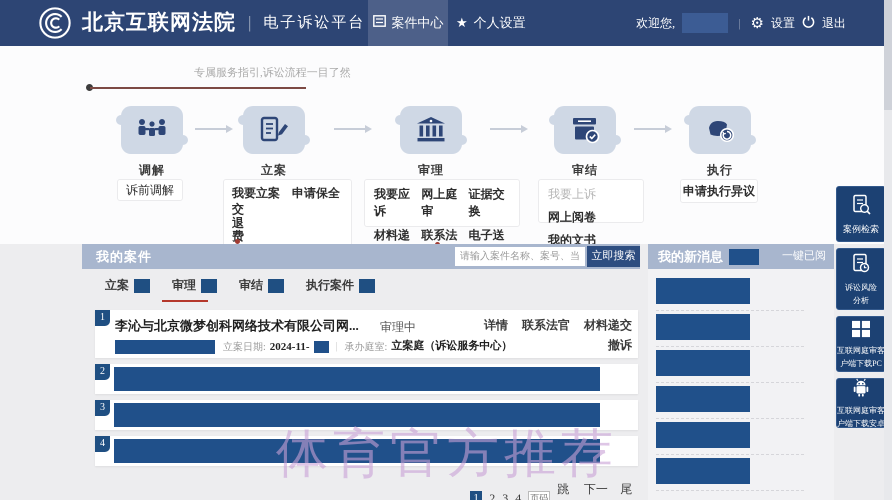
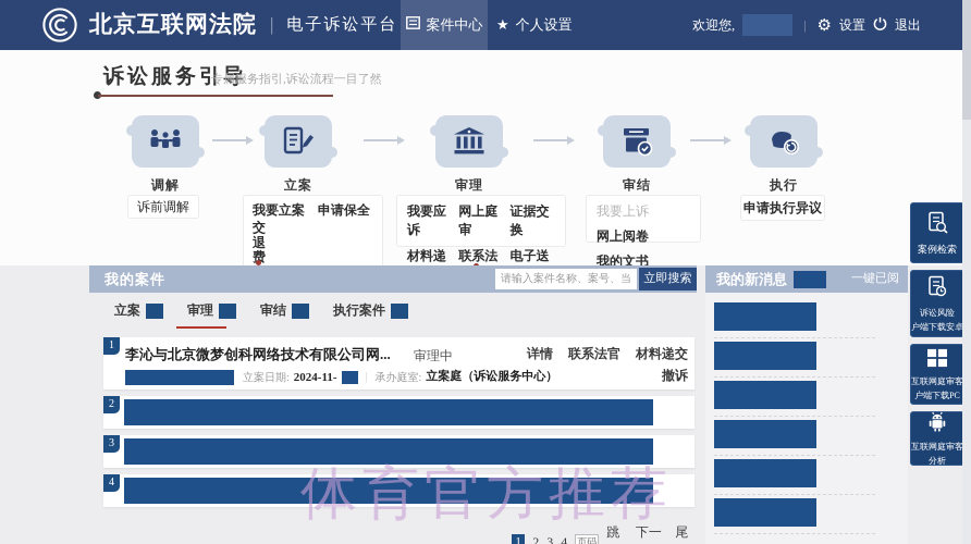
  北京互联网法院
  |
  电子诉讼平台
  案件中心
  ★
  个人设置
  欢迎您,
  |
  ⚙
  设置
  退出
+ 诉讼服务引导
  专属服务指引,诉讼流程一目了然
  调解
  立案
  审理
  审结
  执行
  诉前调解
  我要立案
  申请保全
  交退费
  我要应诉
  网上庭审
  证据交换
  材料递
  联系法
  电子送
  我要上诉
  网上阅卷
  我的文书
  申请执行异议
  我的案件
  请输入案件名称、案号、当
  立即搜索
  立案
  审理
  审结
  执行案件
  1
  李沁与北京微梦创科网络技术有限公司网...
  审理中
  详情
  联系法官
  材料递交
  撤诉
  立案日期:
  2024-11-
  |
  承办庭室:
  立案庭（诉讼服务中心）
  2
  3
  4
  1
  2
  3
  4
  页码
  我的新消息
  一键已阅
  案例检索
  诉讼风险
- 分析
+ 户端下载安卓
  互联网庭审客
  户端下载PC
  互联网庭审客
- 户端下载安卓
+ 分析
  体育官方推荐
